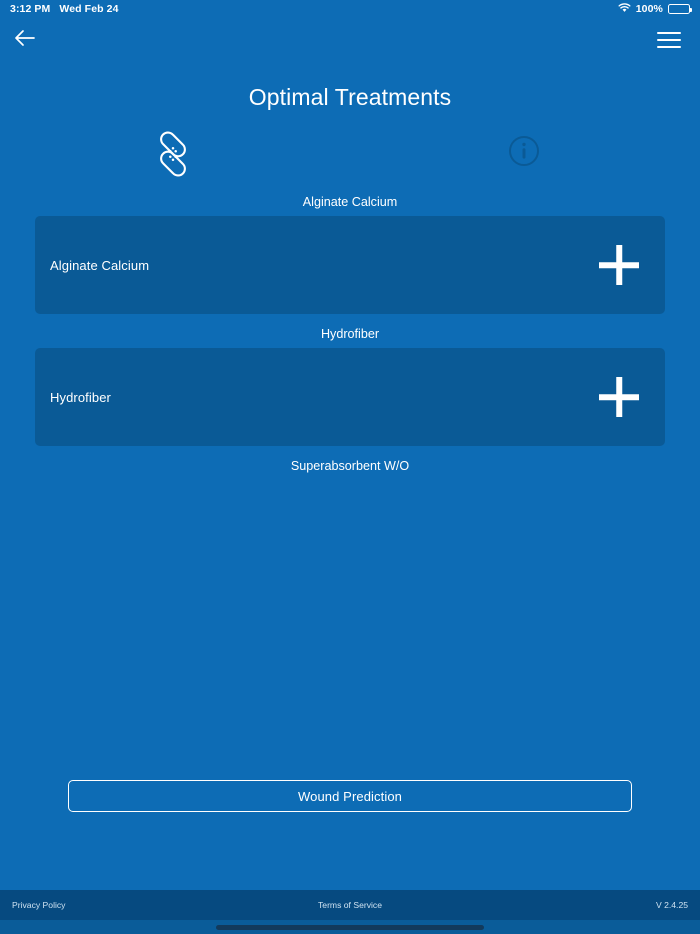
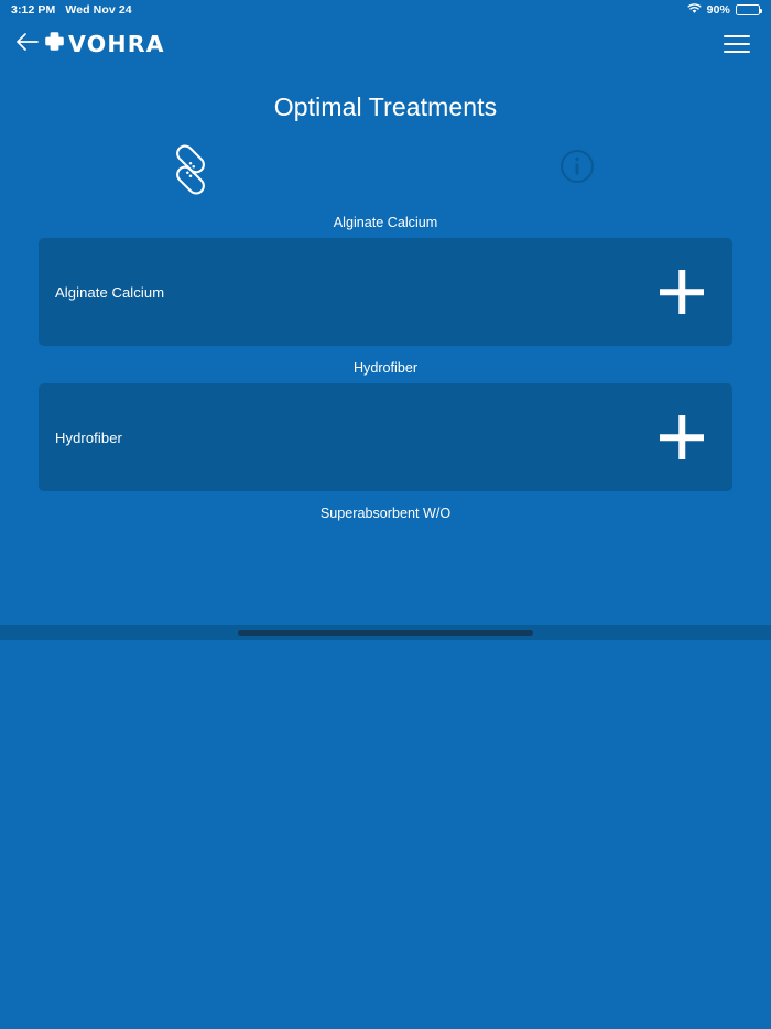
  3:12 PM
- Wed Feb 24
+ Wed Nov 24
- 100%
+ 90%
+ VOHRA
  Optimal Treatments
  Alginate Calcium
  Alginate Calcium
  Hydrofiber
  Hydrofiber
  Superabsorbent W/O
- Wound Prediction
- Privacy Policy
- Terms of Service
- V 2.4.25
